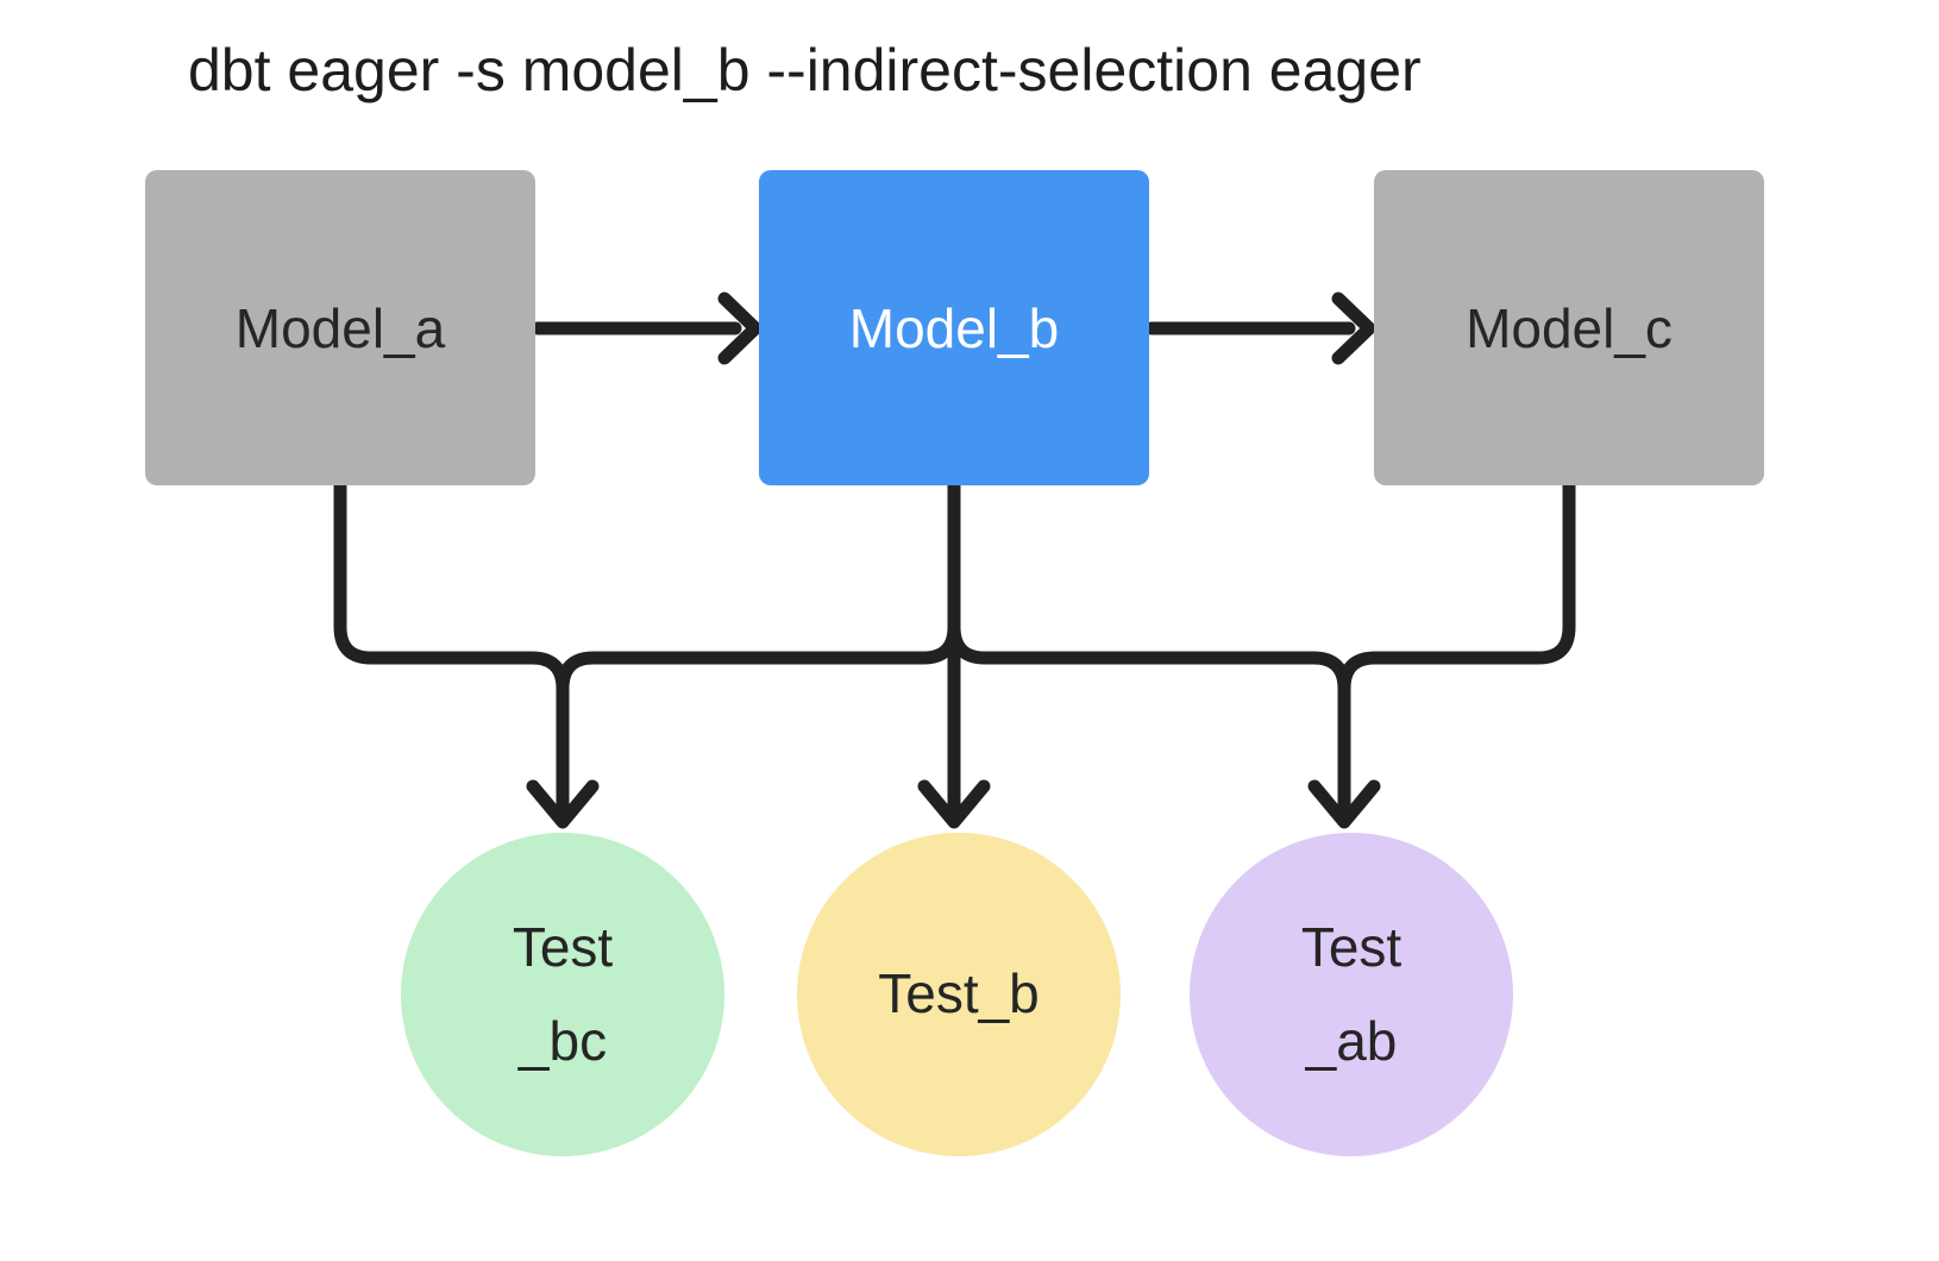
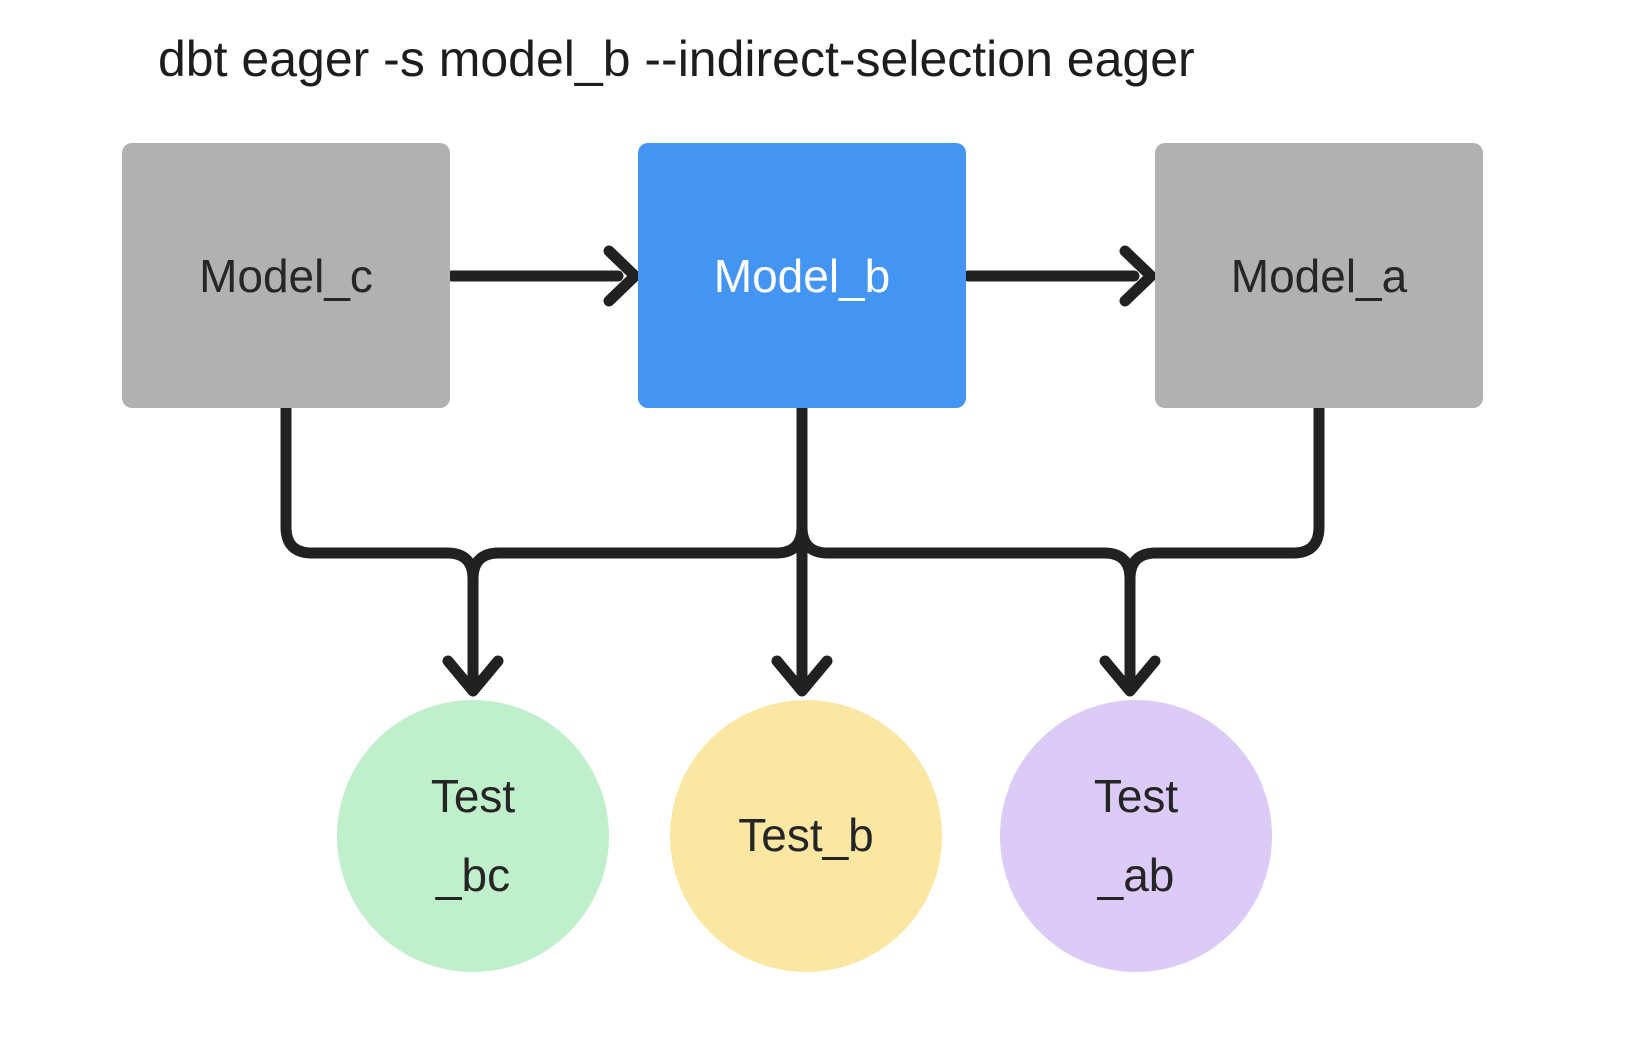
  dbt eager -s model_b --indirect-selection eager
- Model_a
+ Model_c
  Model_b
- Model_c
+ Model_a
  Test
  _bc
  Test_b
  Test
  _ab
